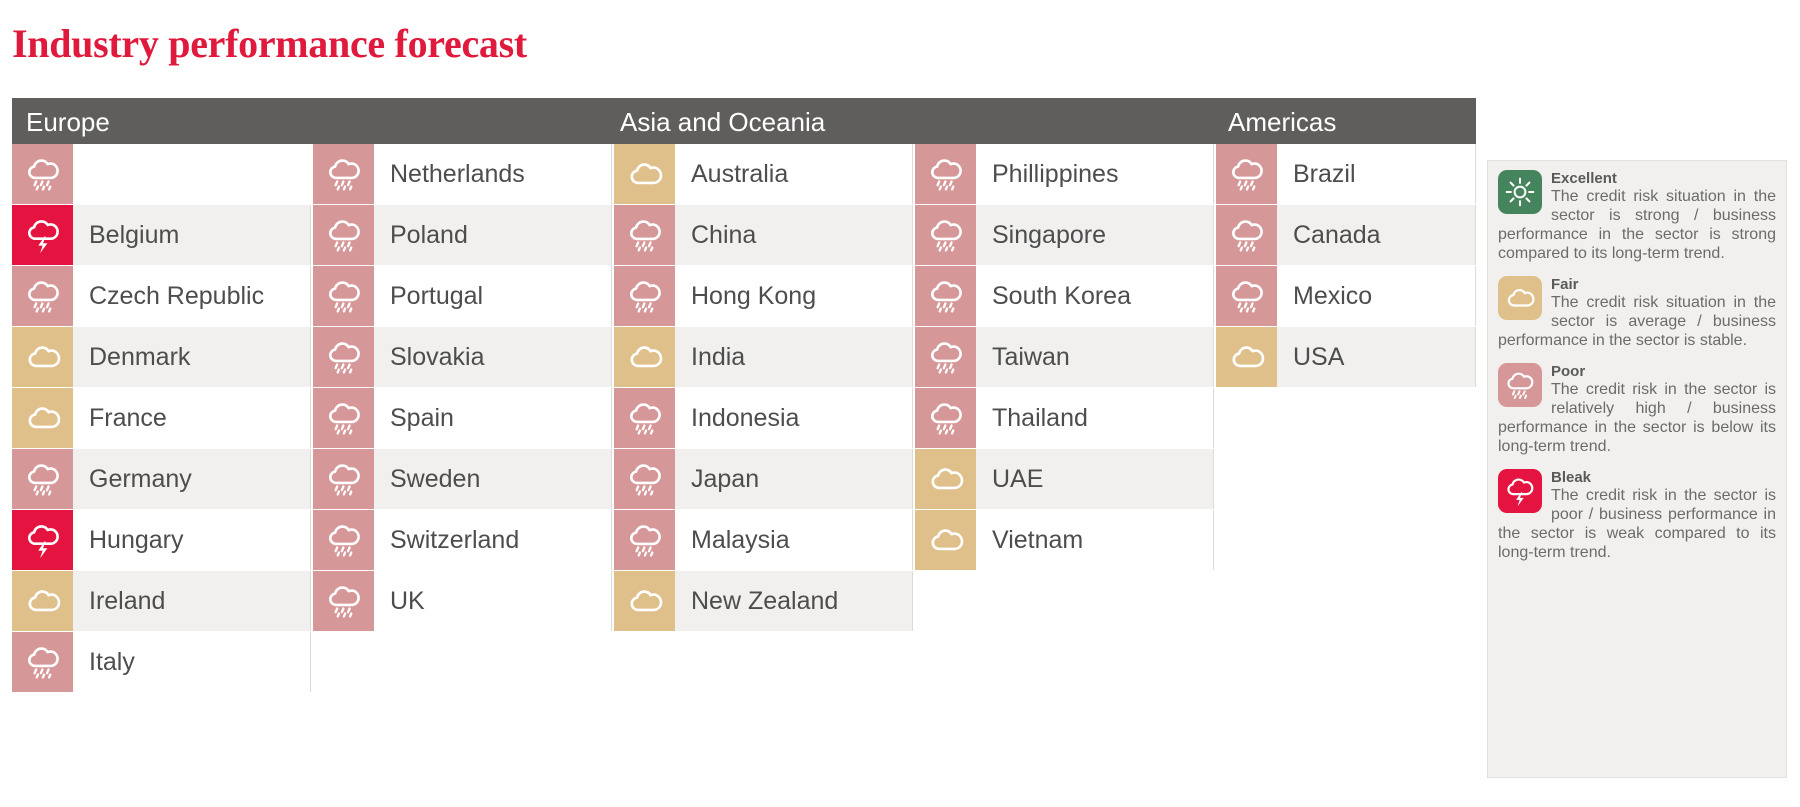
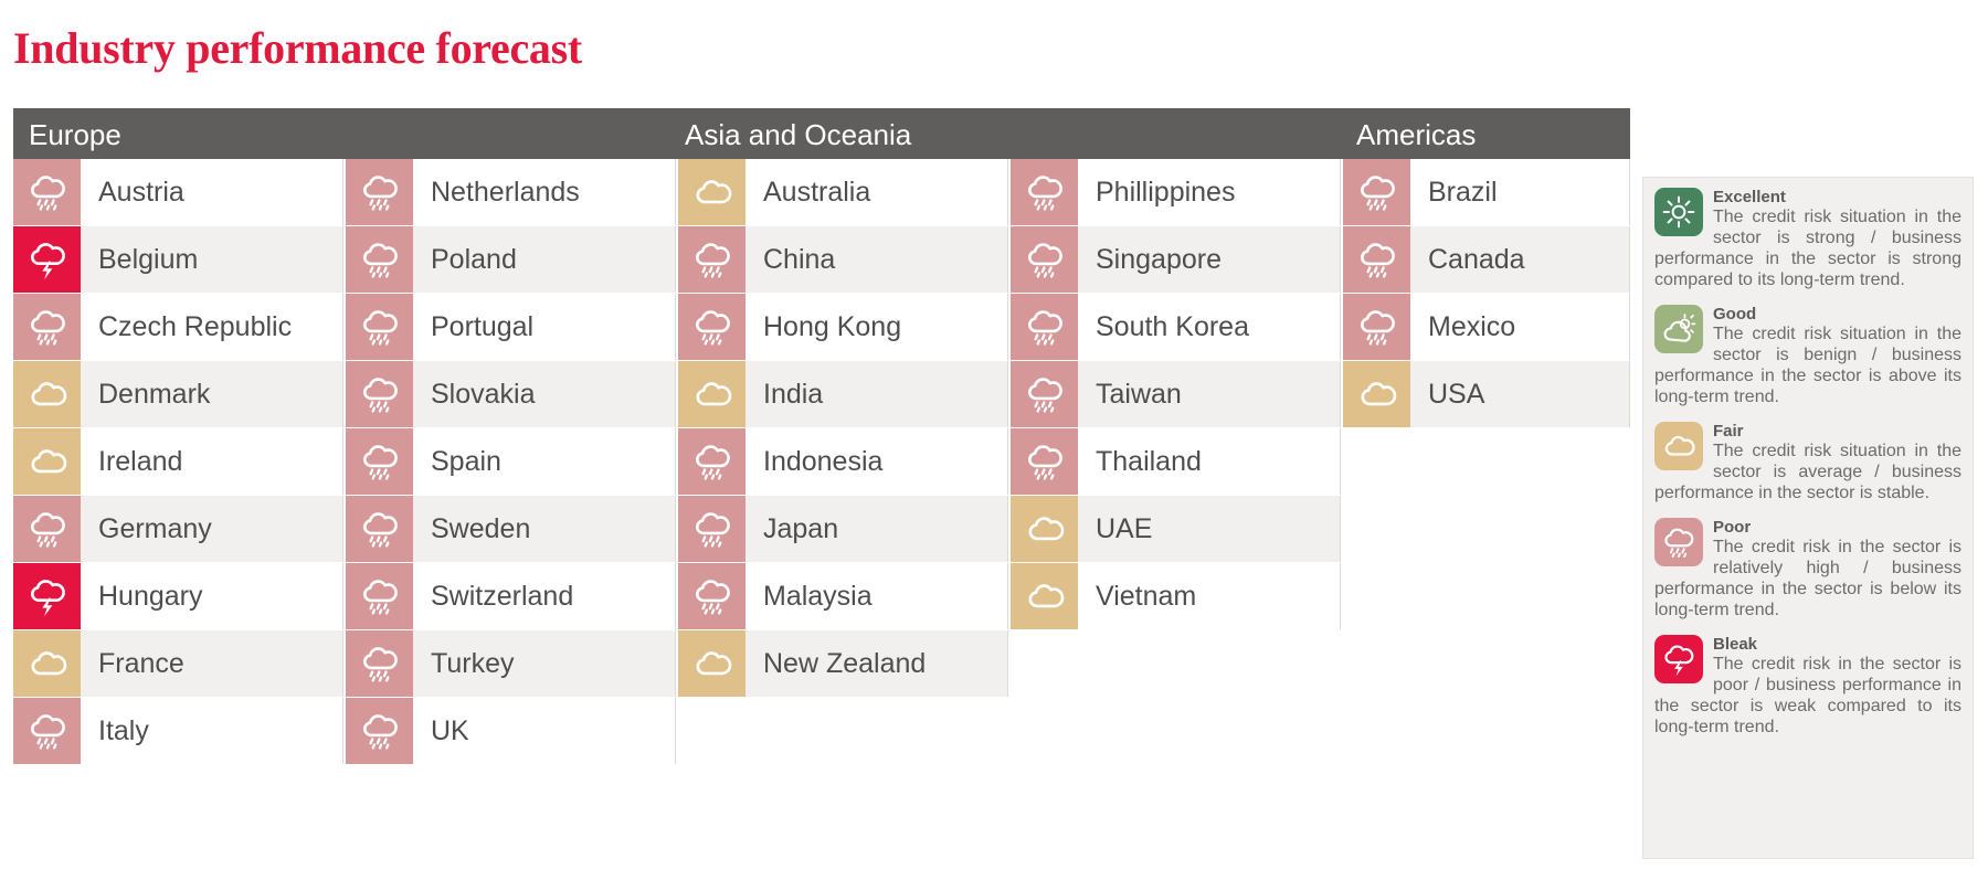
  Industry performance forecast
  Europe
  Asia and Oceania
  Americas
+ Austria
  Belgium
  Czech Republic
  Denmark
- France
+ Ireland
  Germany
  Hungary
- Ireland
+ France
  Italy
  Netherlands
  Poland
  Portugal
  Slovakia
  Spain
  Sweden
  Switzerland
+ Turkey
  UK
  Australia
  China
  Hong Kong
  India
  Indonesia
  Japan
  Malaysia
  New Zealand
  Phillippines
  Singapore
  South Korea
  Taiwan
  Thailand
  UAE
  Vietnam
  Brazil
  Canada
  Mexico
  USA
  Excellent
  The credit risk situation in the sector is strong / business performance in the sector is strong compared to its long-term trend.
+ Good
+ The credit risk situation in the sector is benign / business performance in the sector is above its long-term trend.
  Fair
  The credit risk situation in the sector is average / business performance in the sector is stable.
  Poor
  The credit risk in the sector is relatively high / business performance in the sector is below its long-term trend.
  Bleak
  The credit risk in the sector is poor / business performance in the sector is weak compared to its long-term trend.
